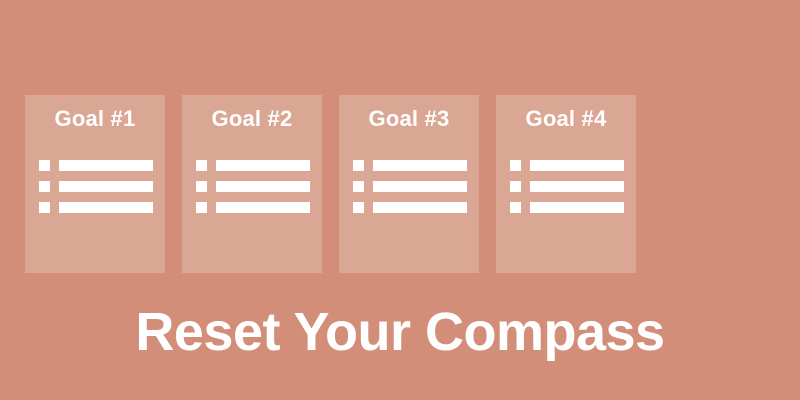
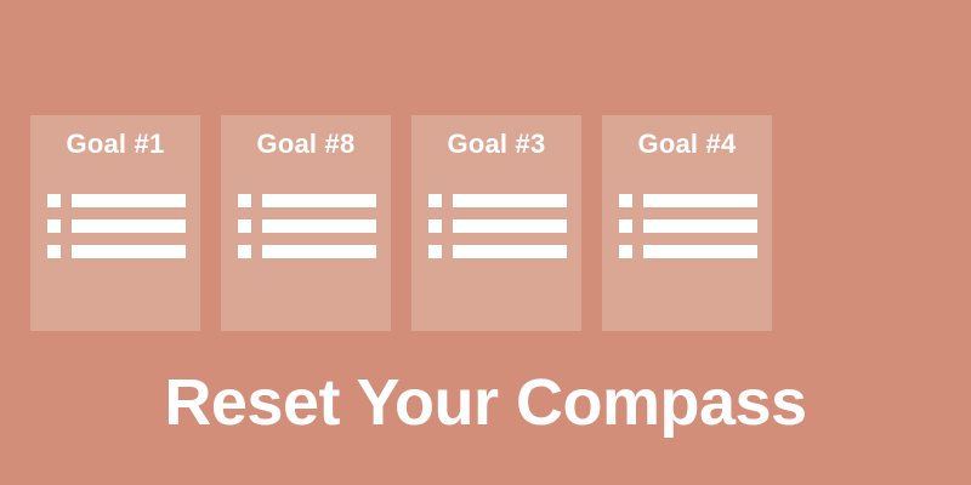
  Goal #1
- Goal #2
+ Goal #8
  Goal #3
  Goal #4
  Reset Your Compass
